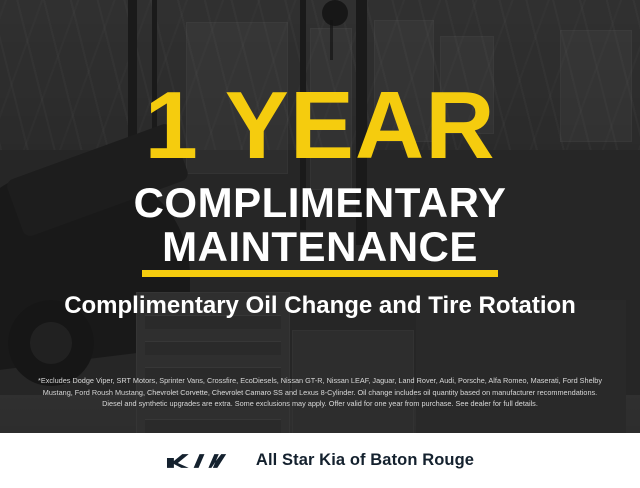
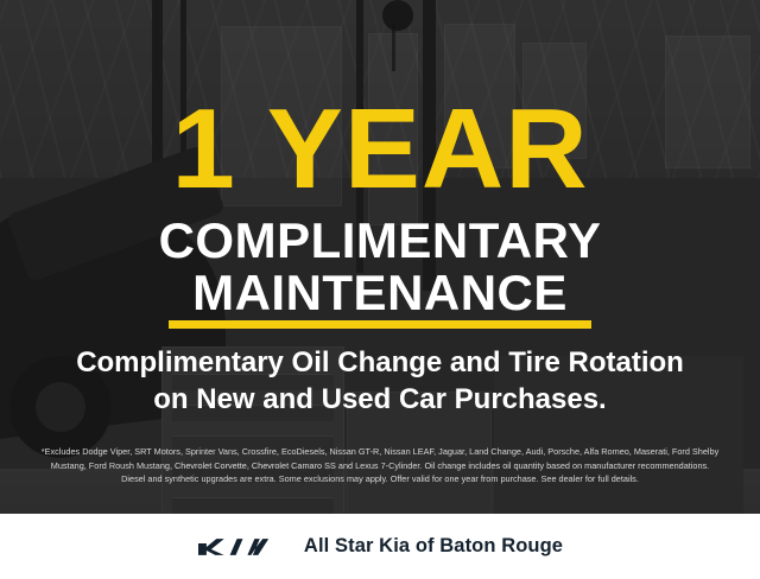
  1 YEAR
  COMPLIMENTARY
  MAINTENANCE
  Complimentary Oil Change and Tire Rotation
+ on New and Used Car Purchases.
- *Excludes Dodge Viper, SRT Motors, Sprinter Vans, Crossfire, EcoDiesels, Nissan GT-R, Nissan LEAF, Jaguar, Land Rover, Audi, Porsche, Alfa Romeo, Maserati, Ford Shelby
+ *Excludes Dodge Viper, SRT Motors, Sprinter Vans, Crossfire, EcoDiesels, Nissan GT-R, Nissan LEAF, Jaguar, Land Change, Audi, Porsche, Alfa Romeo, Maserati, Ford Shelby
- Mustang, Ford Roush Mustang, Chevrolet Corvette, Chevrolet Camaro SS and Lexus 8-Cylinder. Oil change includes oil quantity based on manufacturer recommendations.
+ Mustang, Ford Roush Mustang, Chevrolet Corvette, Chevrolet Camaro SS and Lexus 7-Cylinder. Oil change includes oil quantity based on manufacturer recommendations.
  Diesel and synthetic upgrades are extra. Some exclusions may apply. Offer valid for one year from purchase. See dealer for full details.
  All Star Kia of Baton Rouge
